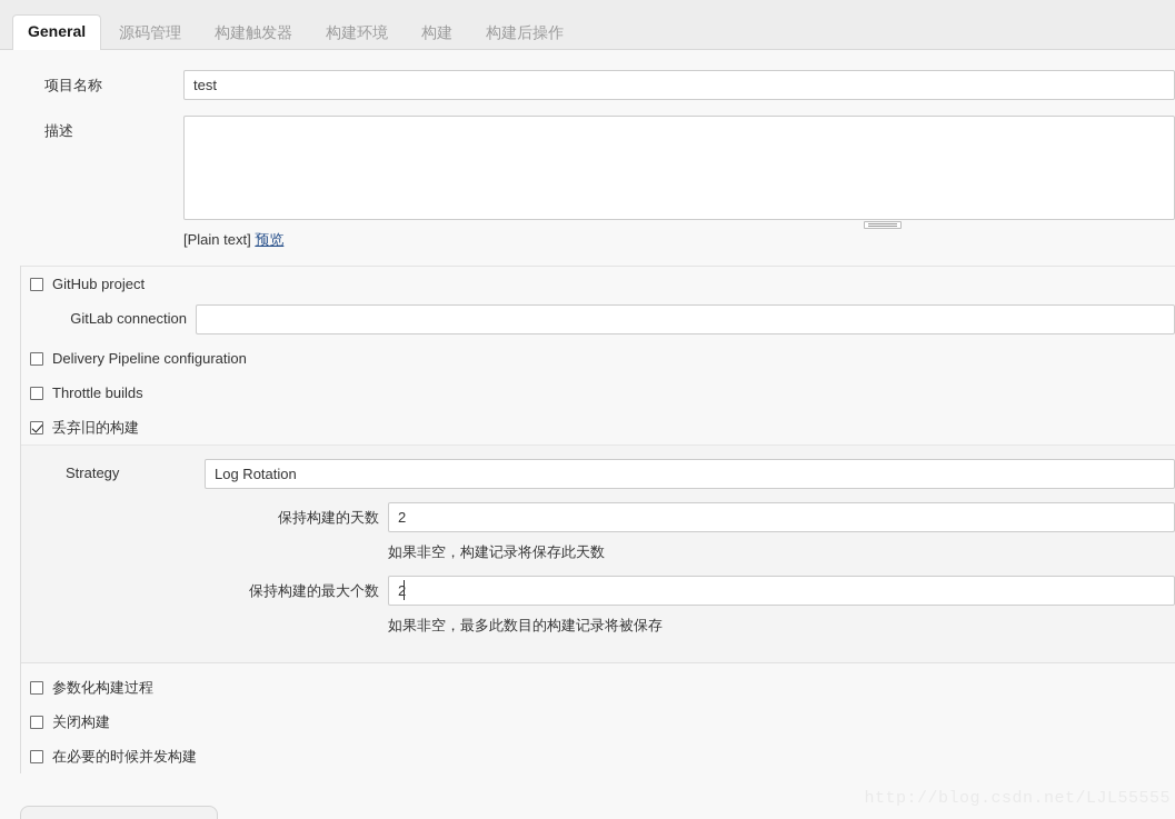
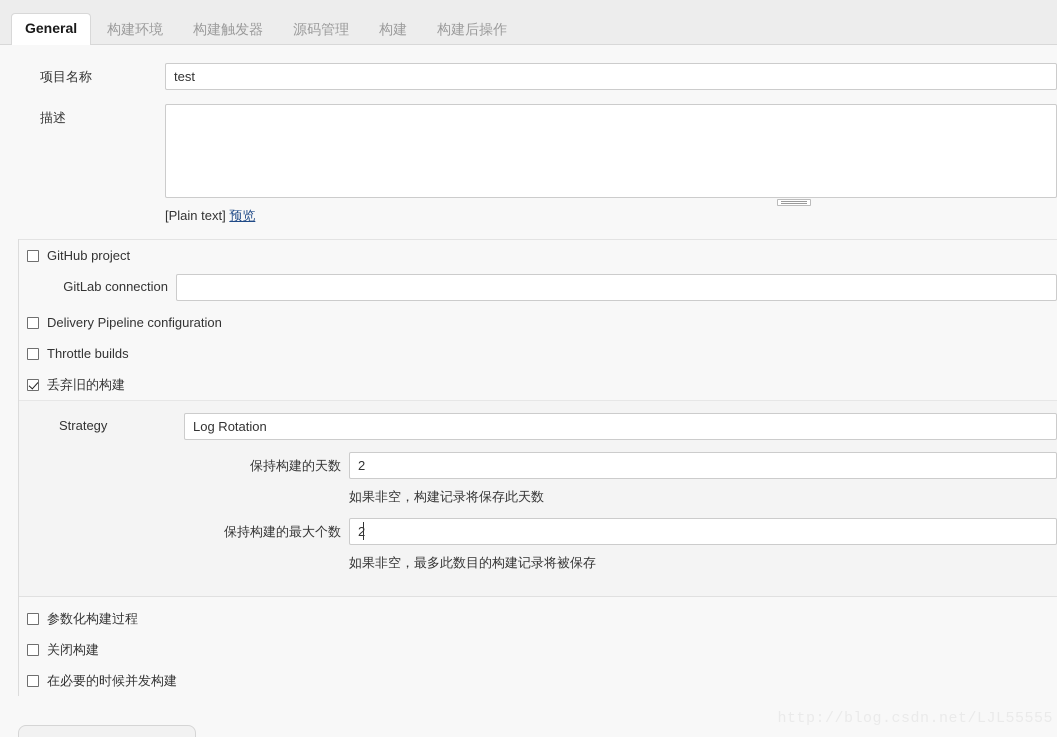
  General
- 源码管理
+ 构建环境
  构建触发器
- 构建环境
+ 源码管理
  构建
  构建后操作
  项目名称
  test
  描述
  [Plain text] 预览
  GitHub project
  GitLab connection
  Delivery Pipeline configuration
  Throttle builds
  丢弃旧的构建
  Strategy
  Log Rotation
  保持构建的天数
  2
  如果非空，构建记录将保存此天数
  保持构建的最大个数
  2
  如果非空，最多此数目的构建记录将被保存
  参数化构建过程
  关闭构建
  在必要的时候并发构建
